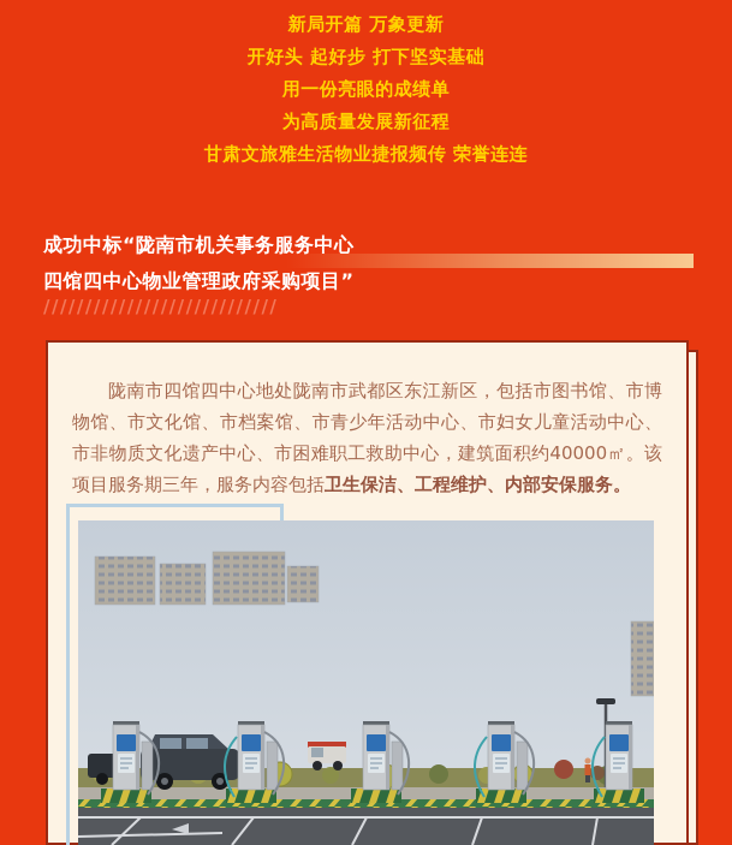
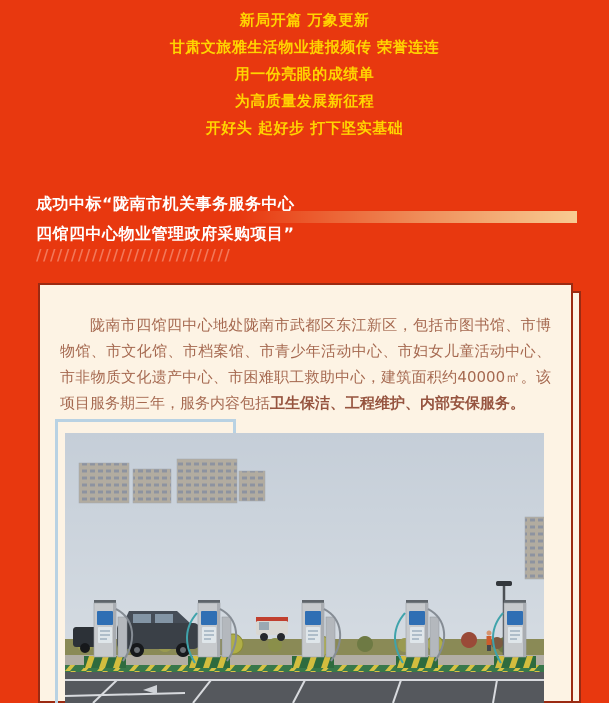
  新局开篇 万象更新
- 开好头 起好步 打下坚实基础
+ 甘肃文旅雅生活物业捷报频传 荣誉连连
  用一份亮眼的成绩单
  为高质量发展新征程
- 甘肃文旅雅生活物业捷报频传 荣誉连连
+ 开好头 起好步 打下坚实基础
  成功中标“陇南市机关事务服务中心
  四馆四中心物业管理政府采购项目”
  ////////////////////////////
  陇南市四馆四中心地处陇南市武都区东江新区，包括市图书馆、市博物馆、市文化馆、市档案馆、市青少年活动中心、市妇女儿童活动中心、市非物质文化遗产中心、市困难职工救助中心，建筑面积约40000㎡。该项目服务期三年，服务内容包括卫生保洁、工程维护、内部安保服务。
